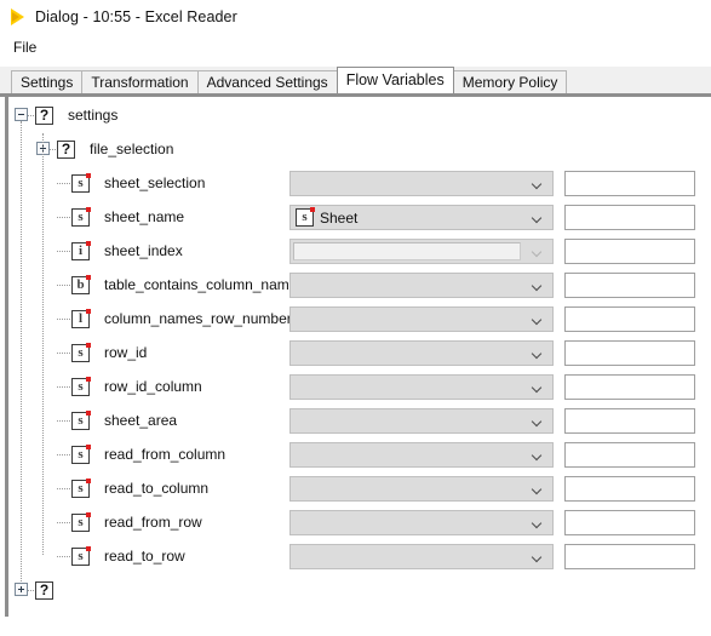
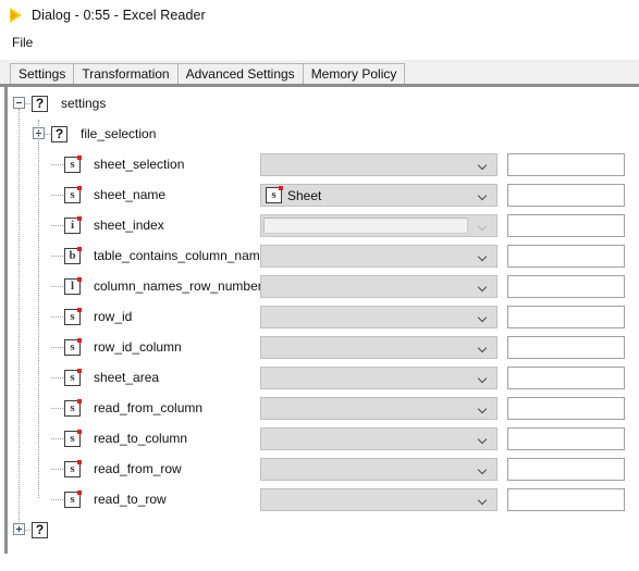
- Dialog - 10:55 - Excel Reader
+ Dialog - 0:55 - Excel Reader
  File
  Settings
  Transformation
  Advanced Settings
- Flow Variables
  Memory Policy
  ?
  settings
  ?
  file_selection
  s
  sheet_selection
  s
  sheet_name
  s
  Sheet
  i
  sheet_index
  b
  table_contains_column_nam
  l
  column_names_row_numbe
  s
  row_id
  s
  row_id_column
  s
  sheet_area
  s
  read_from_column
  s
  read_to_column
  s
  read_from_row
  s
  read_to_row
  ?
